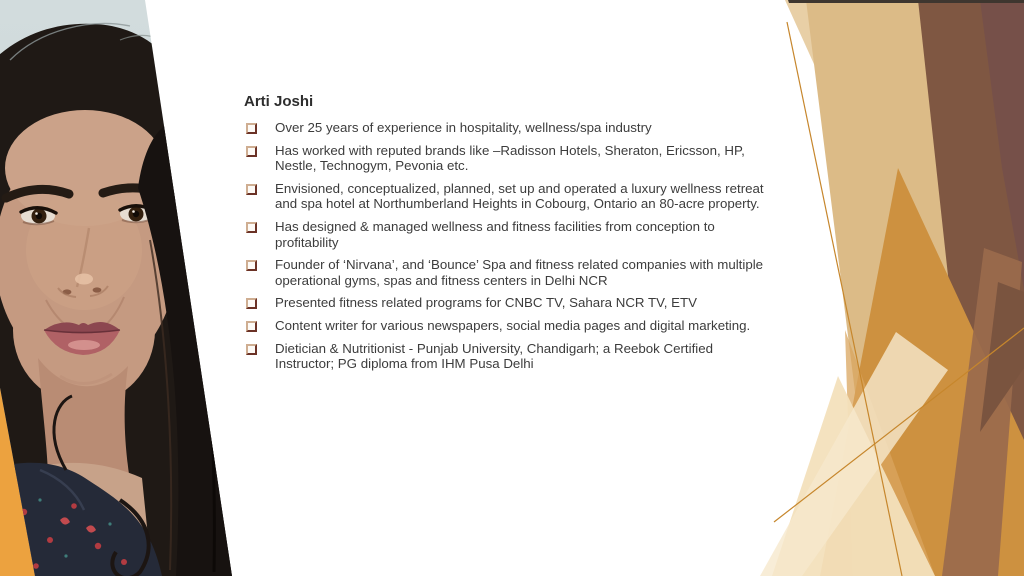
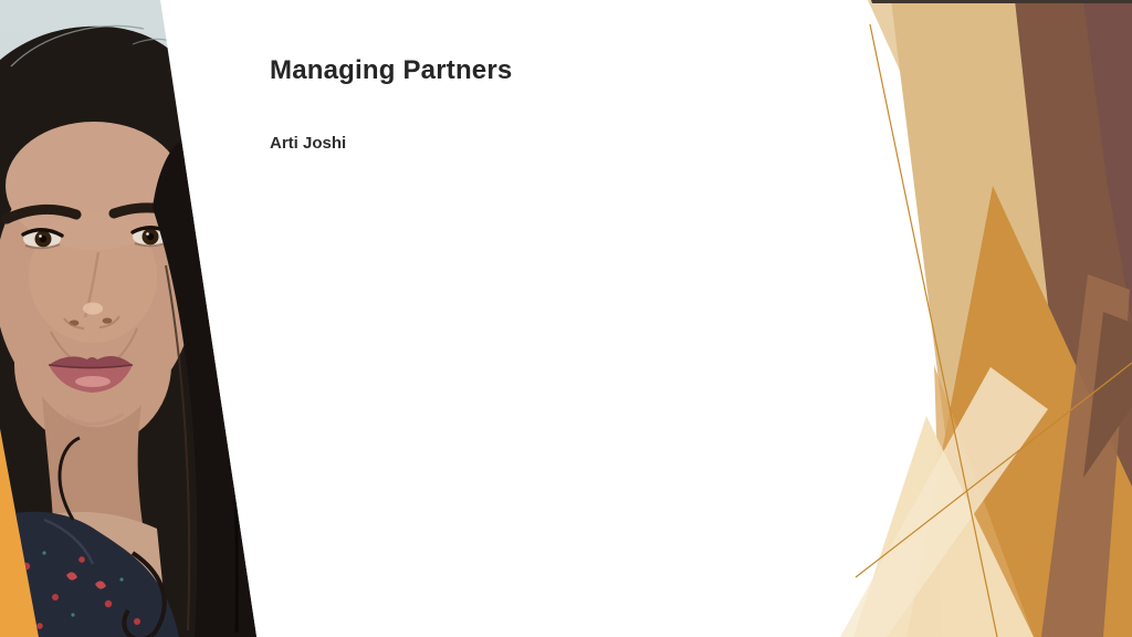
+ Managing Partners
  Arti Joshi
- Over 25 years of experience in hospitality, wellness/spa industry
- Has worked with reputed brands like –Radisson Hotels, Sheraton, Ericsson, HP, Nestle, Technogym, Pevonia etc.
- Envisioned, conceptualized, planned, set up and operated a luxury wellness retreat and spa hotel at Northumberland Heights in Cobourg, Ontario an 80-acre property.
- Has designed & managed wellness and fitness facilities from conception to profitability
- Founder of ‘Nirvana’, and ‘Bounce’ Spa and fitness related companies with multiple operational gyms, spas and fitness centers in Delhi NCR
- Presented fitness related programs for CNBC TV, Sahara NCR TV, ETV
- Content writer for various newspapers, social media pages and digital marketing.
- Dietician & Nutritionist - Punjab University, Chandigarh; a Reebok Certified Instructor; PG diploma from IHM Pusa Delhi
